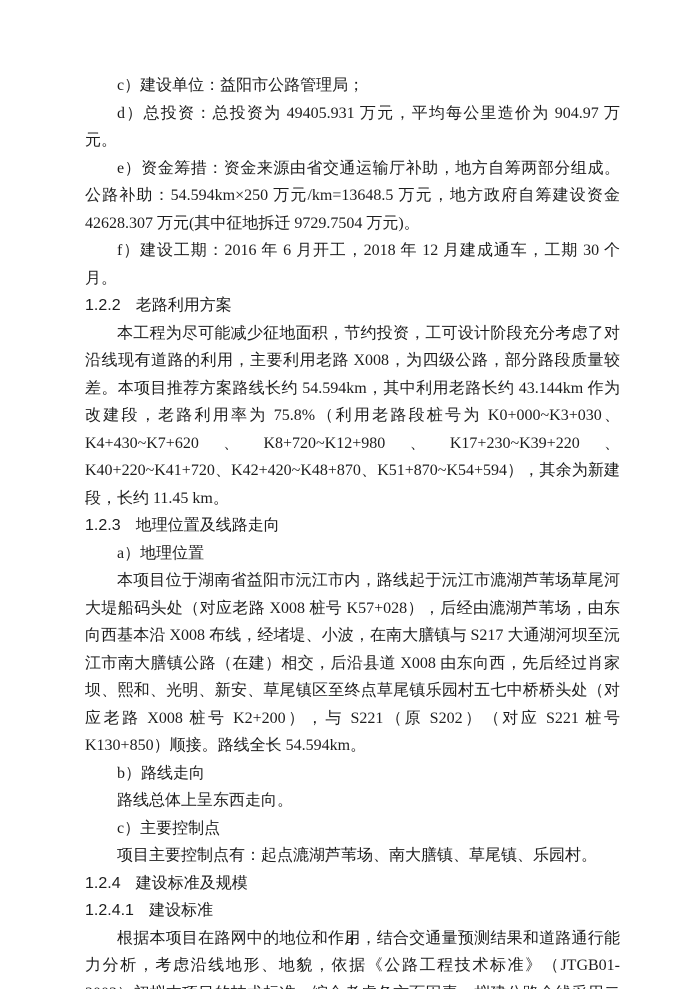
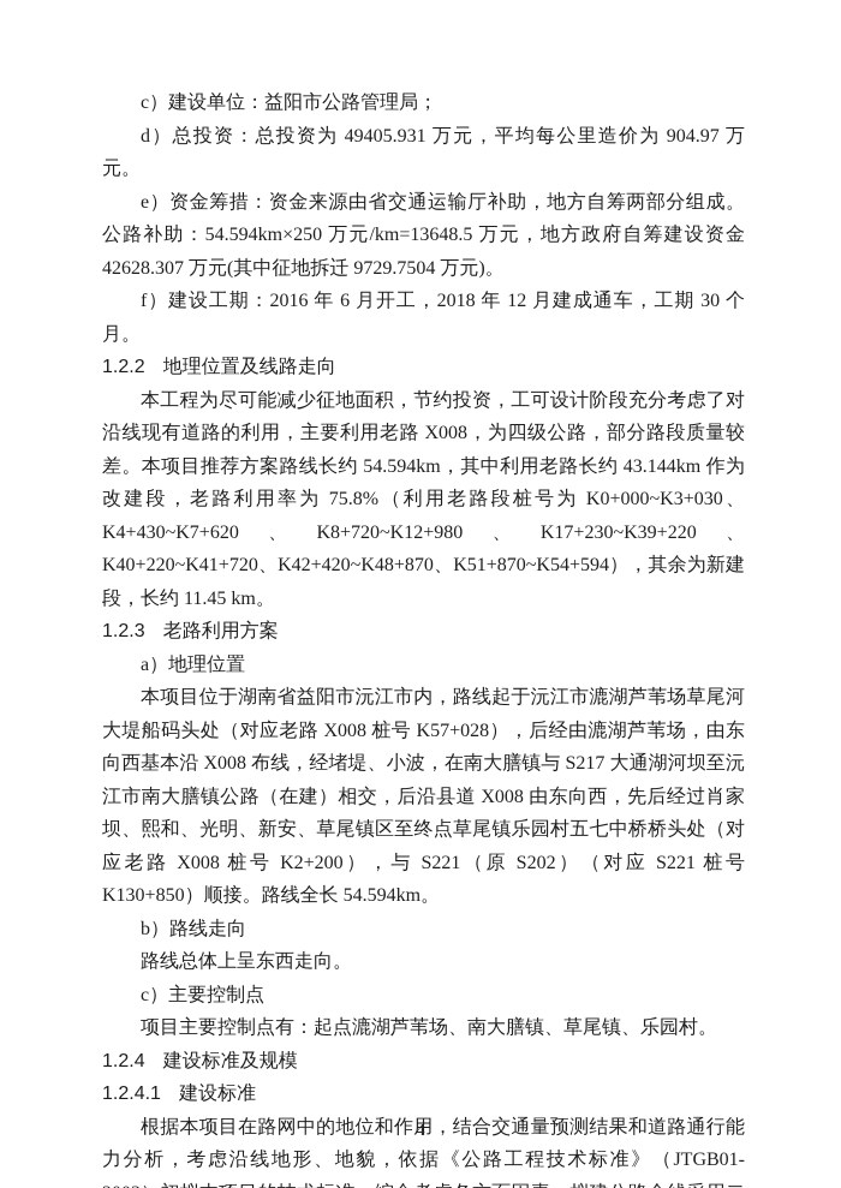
  c）建设单位：益阳市公路管理局；
  d）总投资：总投资为 49405.931 万元，平均每公里造价为 904.97 万元。
  e）资金筹措：资金来源由省交通运输厅补助，地方自筹两部分组成。公路补助：54.594km×250 万元/km=13648.5 万元，地方政府自筹建设资金 42628.307 万元(其中征地拆迁 9729.7504 万元)。
  f）建设工期：2016 年 6 月开工，2018 年 12 月建成通车，工期 30 个月。
- 1.2.2 老路利用方案
+ 1.2.2 地理位置及线路走向
  本工程为尽可能减少征地面积，节约投资，工可设计阶段充分考虑了对沿线现有道路的利用，主要利用老路 X008，为四级公路，部分路段质量较差。本项目推荐方案路线长约 54.594km，其中利用老路长约 43.144km 作为改建段，老路利用率为 75.8%（利用老路段桩号为 K0+000~K3+030、K4+430~K7+620、K8+720~K12+980、K17+230~K39+220、K40+220~K41+720、K42+420~K48+870、K51+870~K54+594），其余为新建段，长约 11.45 km。
- 1.2.3 地理位置及线路走向
+ 1.2.3 老路利用方案
  a）地理位置
  本项目位于湖南省益阳市沅江市内，路线起于沅江市漉湖芦苇场草尾河大堤船码头处（对应老路 X008 桩号 K57+028），后经由漉湖芦苇场，由东向西基本沿 X008 布线，经堵堤、小波，在南大膳镇与 S217 大通湖河坝至沅江市南大膳镇公路（在建）相交，后沿县道 X008 由东向西，先后经过肖家坝、熙和、光明、新安、草尾镇区至终点草尾镇乐园村五七中桥桥头处（对应老路 X008 桩号 K2+200），与 S221（原 S202）（对应 S221 桩号 K130+850）顺接。路线全长 54.594km。
  b）路线走向
  路线总体上呈东西走向。
  c）主要控制点
  项目主要控制点有：起点漉湖芦苇场、南大膳镇、草尾镇、乐园村。
  1.2.4 建设标准及规模
  1.2.4.1 建设标准
  4
